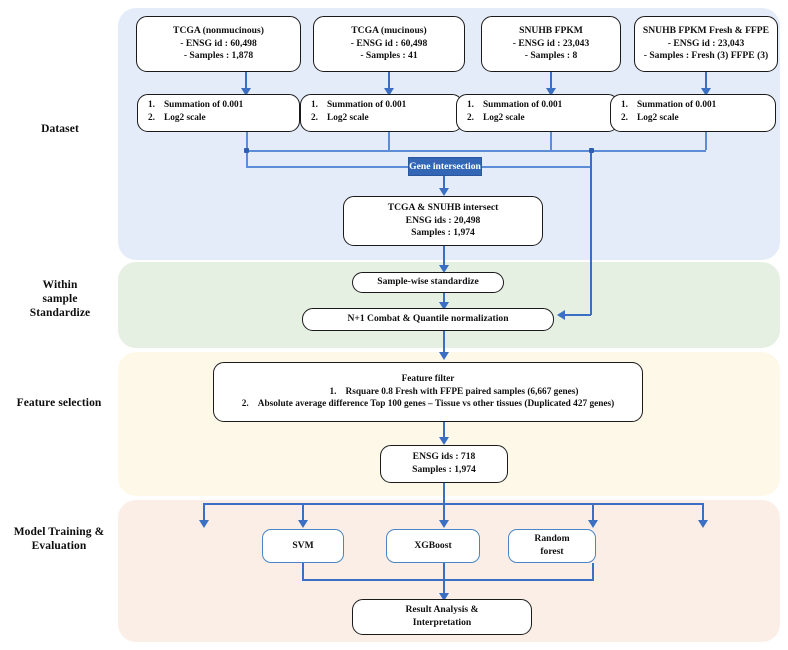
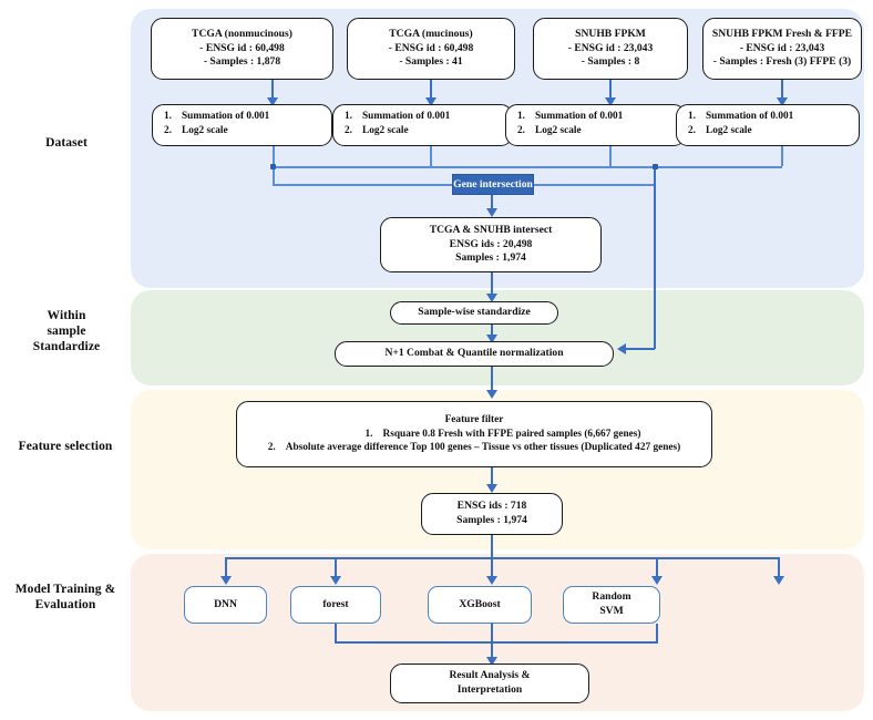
  Dataset
  Within
  sample
  Standardize
  Feature selection
  Model Training &
  Evaluation
  TCGA (nonmucinous)
  - ENSG id : 60,498
  - Samples : 1,878
  TCGA (mucinous)
  - ENSG id : 60,498
  - Samples : 41
  SNUHB FPKM
  - ENSG id : 23,043
  - Samples : 8
  SNUHB FPKM Fresh & FFPE
  - ENSG id : 23,043
  - Samples : Fresh (3) FFPE (3)
  1.
  Summation of 0.001
  2.
  Log2 scale
  1.
  Summation of 0.001
  2.
  Log2 scale
  1.
  Summation of 0.001
  2.
  Log2 scale
  1.
  Summation of 0.001
  2.
  Log2 scale
  Gene intersection
  TCGA & SNUHB intersect
  ENSG ids : 20,498
  Samples : 1,974
  Sample-wise standardize
  N+1 Combat & Quantile normalization
  Feature filter
  1.
  Rsquare 0.8 Fresh with FFPE paired samples (6,667 genes)
  2.
  Absolute average difference Top 100 genes – Tissue vs other tissues (Duplicated 427 genes)
  ENSG ids : 718
  Samples : 1,974
+ DNN
- SVM
+ forest
  XGBoost
  Random
- forest
+ SVM
  Result Analysis &
  Interpretation
